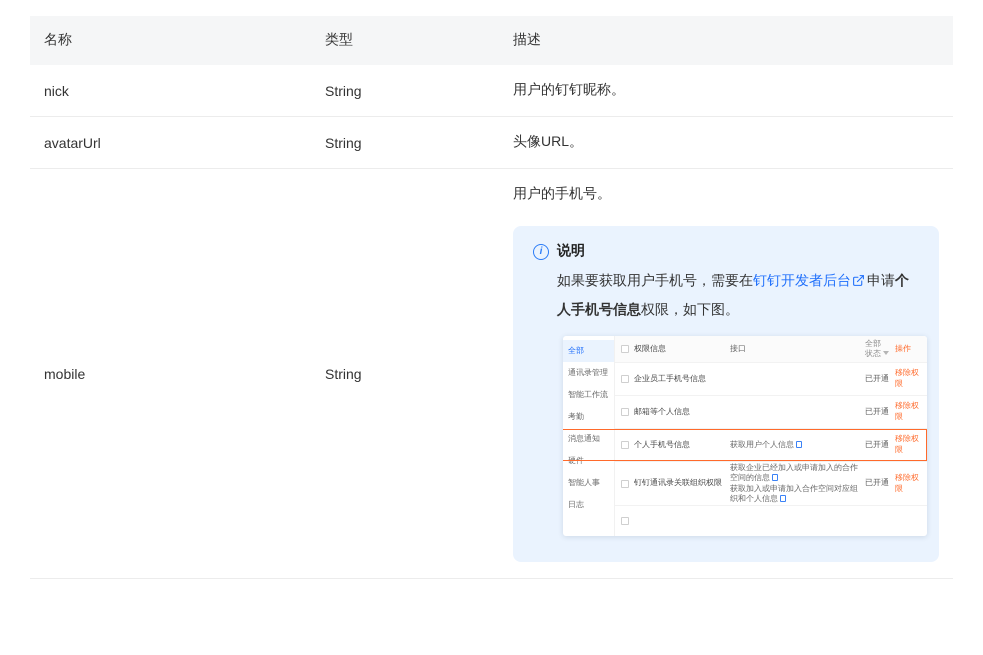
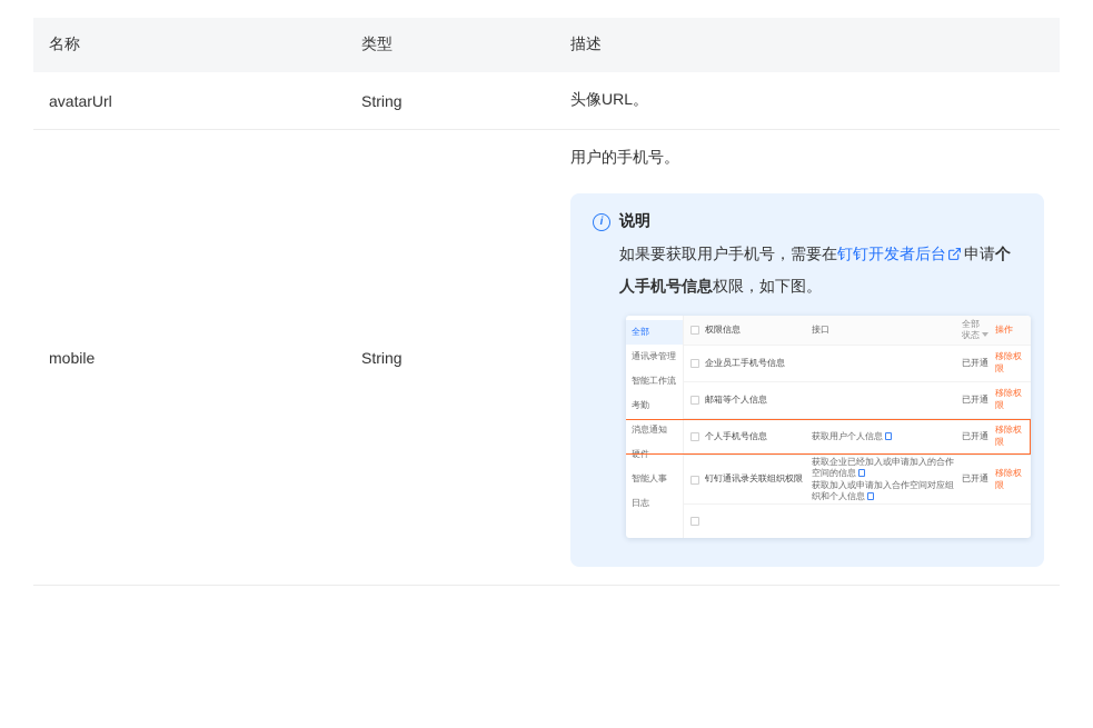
  名称	类型	描述
- nick	String	用户的钉钉昵称。
  avatarUrl	String	头像URL。
  mobile	String	用户的手机号。 i 说明 如果要获取用户手机号，需要在钉钉开发者后台 申请个人手机号信息权限，如下图。 全部 通讯录管理 智能工作流 考勤 消息通知 硬件 智能人事 日志 权限信息 接口 全部 状态 操作 企业员工手机号信息 已开通 移除权限 邮箱等个人信息 已开通 移除权限 个人手机号信息 获取用户个人信息 已开通 移除权限 钉钉通讯录关联组织权限 获取企业已经加入或申请加入的合作空间的信息 获取加入或申请加入合作空间对应组织和个人信息 已开通 移除权限
